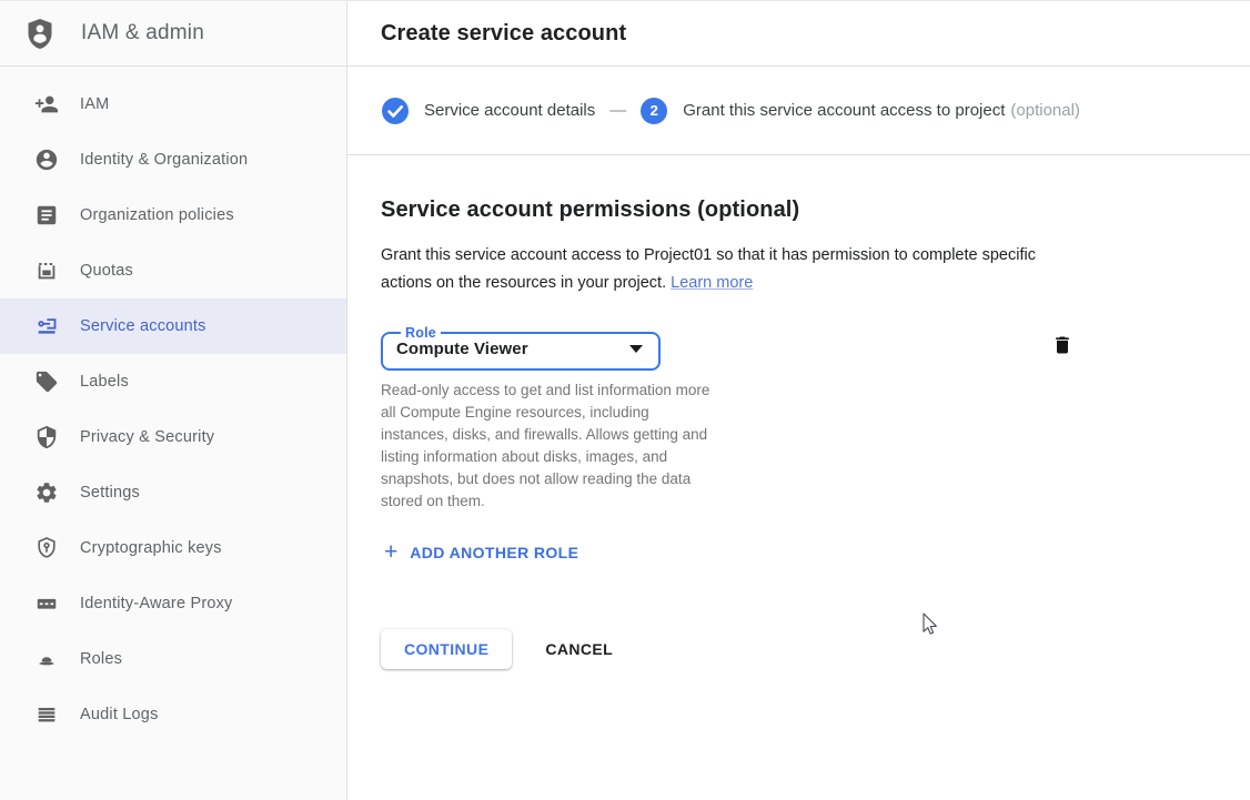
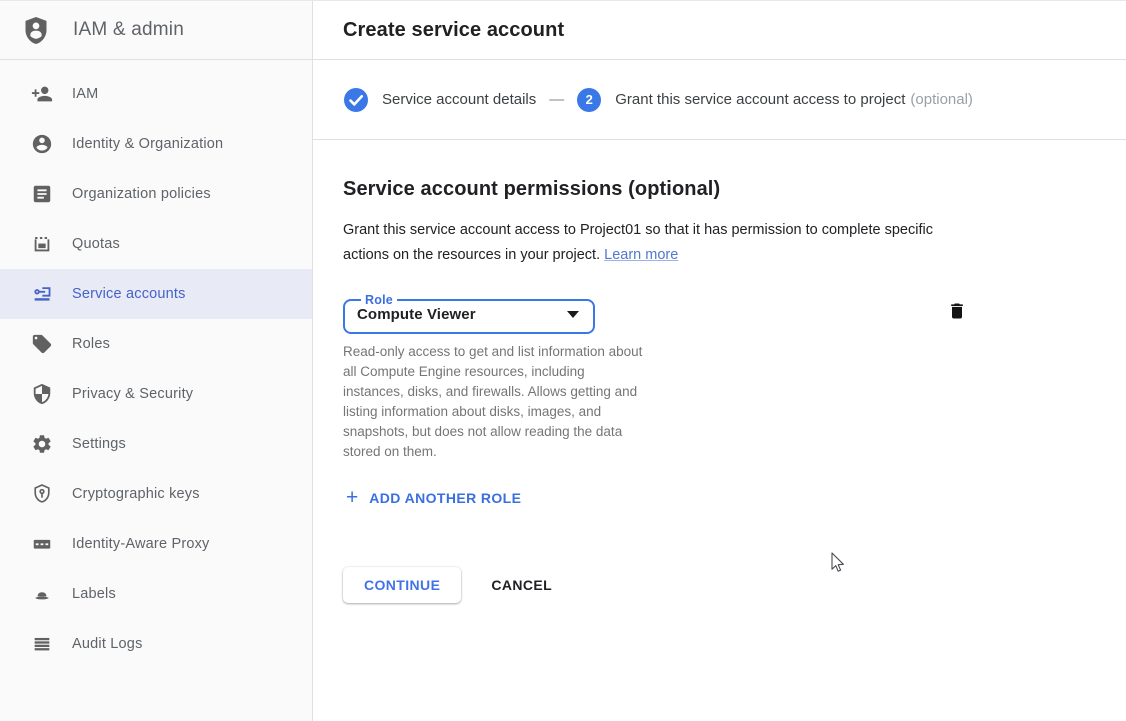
  IAM & admin
  IAM
  Identity & Organization
  Organization policies
  Quotas
  Service accounts
- Labels
+ Roles
  Privacy & Security
  Settings
  Cryptographic keys
  Identity-Aware Proxy
- Roles
+ Labels
  Audit Logs
  Create service account
  Service account details
  —
  2
  Grant this service account access to project
  (optional)
  Service account permissions (optional)
  Grant this service account access to Project01 so that it has permission to complete specific actions on the resources in your project. Learn more
  Role
  Compute Viewer
- Read-only access to get and list information more all Compute Engine resources, including instances, disks, and firewalls. Allows getting and listing information about disks, images, and snapshots, but does not allow reading the data stored on them.
+ Read-only access to get and list information about all Compute Engine resources, including instances, disks, and firewalls. Allows getting and listing information about disks, images, and snapshots, but does not allow reading the data stored on them.
  +
  ADD ANOTHER ROLE
  CONTINUE
  CANCEL
